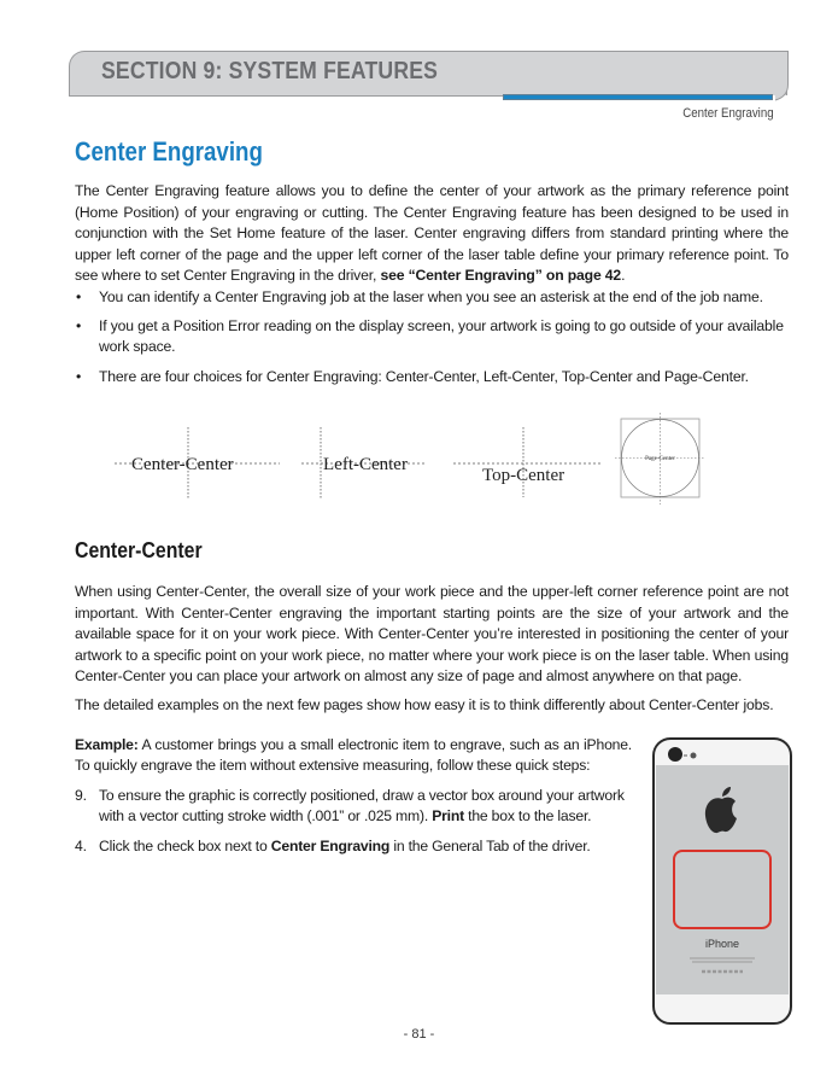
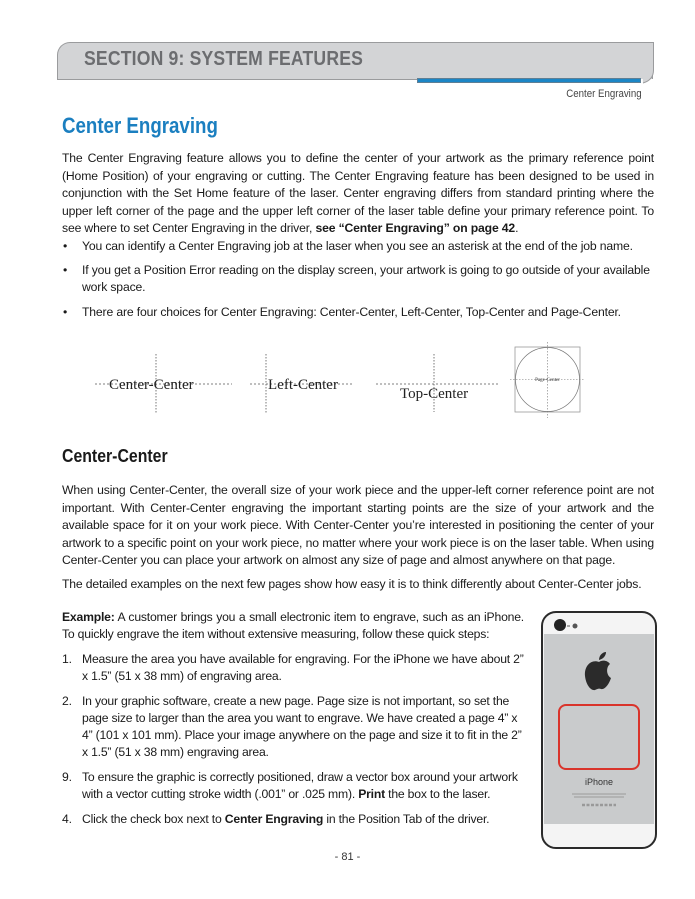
  SECTION 9: SYSTEM FEATURES
  Center Engraving
  Center Engraving
  The Center Engraving feature allows you to define the center of your artwork as the primary reference point (Home Position) of your engraving or cutting. The Center Engraving feature has been designed to be used in conjunction with the Set Home feature of the laser. Center engraving differs from standard printing where the upper left corner of the page and the upper left corner of the laser table define your primary reference point. To see where to set Center Engraving in the driver, see “Center Engraving” on page 42.
  •
  You can identify a Center Engraving job at the laser when you see an asterisk at the end of the job name.
  •
  If you get a Position Error reading on the display screen, your artwork is going to go outside of your available work space.
  •
  There are four choices for Center Engraving: Center-Center, Left-Center, Top-Center and Page-Center.
  Center-Center
  Left-Center
  Top-Center
  Center-Center
  When using Center-Center, the overall size of your work piece and the upper-left corner reference point are not important. With Center-Center engraving the important starting points are the size of your artwork and the available space for it on your work piece. With Center-Center you’re interested in positioning the center of your artwork to a specific point on your work piece, no matter where your work piece is on the laser table. When using Center-Center you can place your artwork on almost any size of page and almost anywhere on that page.
  The detailed examples on the next few pages show how easy it is to think differently about Center-Center jobs.
  Example: A customer brings you a small electronic item to engrave, such as an iPhone. To quickly engrave the item without extensive measuring, follow these quick steps:
+ 1.
+ Measure the area you have available for engraving. For the iPhone we have about 2” x 1.5” (51 x 38 mm) of engraving area.
+ 2.
+ In your graphic software, create a new page. Page size is not important, so set the page size to larger than the area you want to engrave. We have created a page 4” x 4” (101 x 101 mm). Place your image anywhere on the page and size it to fit in the 2” x 1.5” (51 x 38 mm) engraving area.
  9.
  To ensure the graphic is correctly positioned, draw a vector box around your artwork with a vector cutting stroke width (.001” or .025 mm). Print the box to the laser.
  4.
- Click the check box next to Center Engraving in the General Tab of the driver.
+ Click the check box next to Center Engraving in the Position Tab of the driver.
  iPhone
  - 81 -
